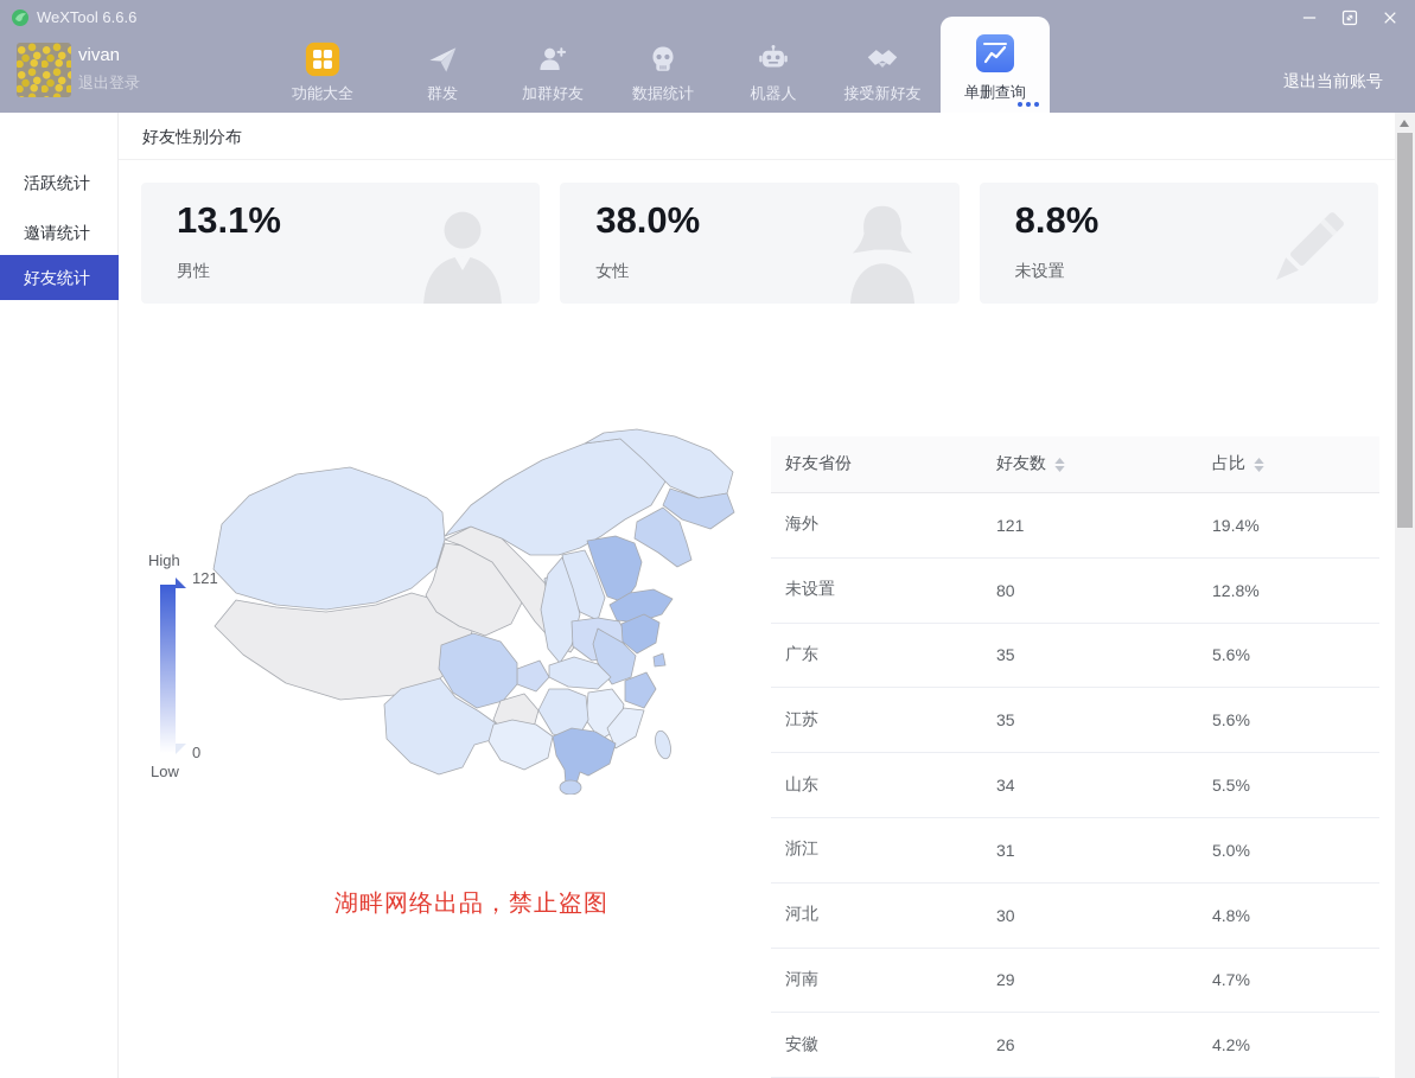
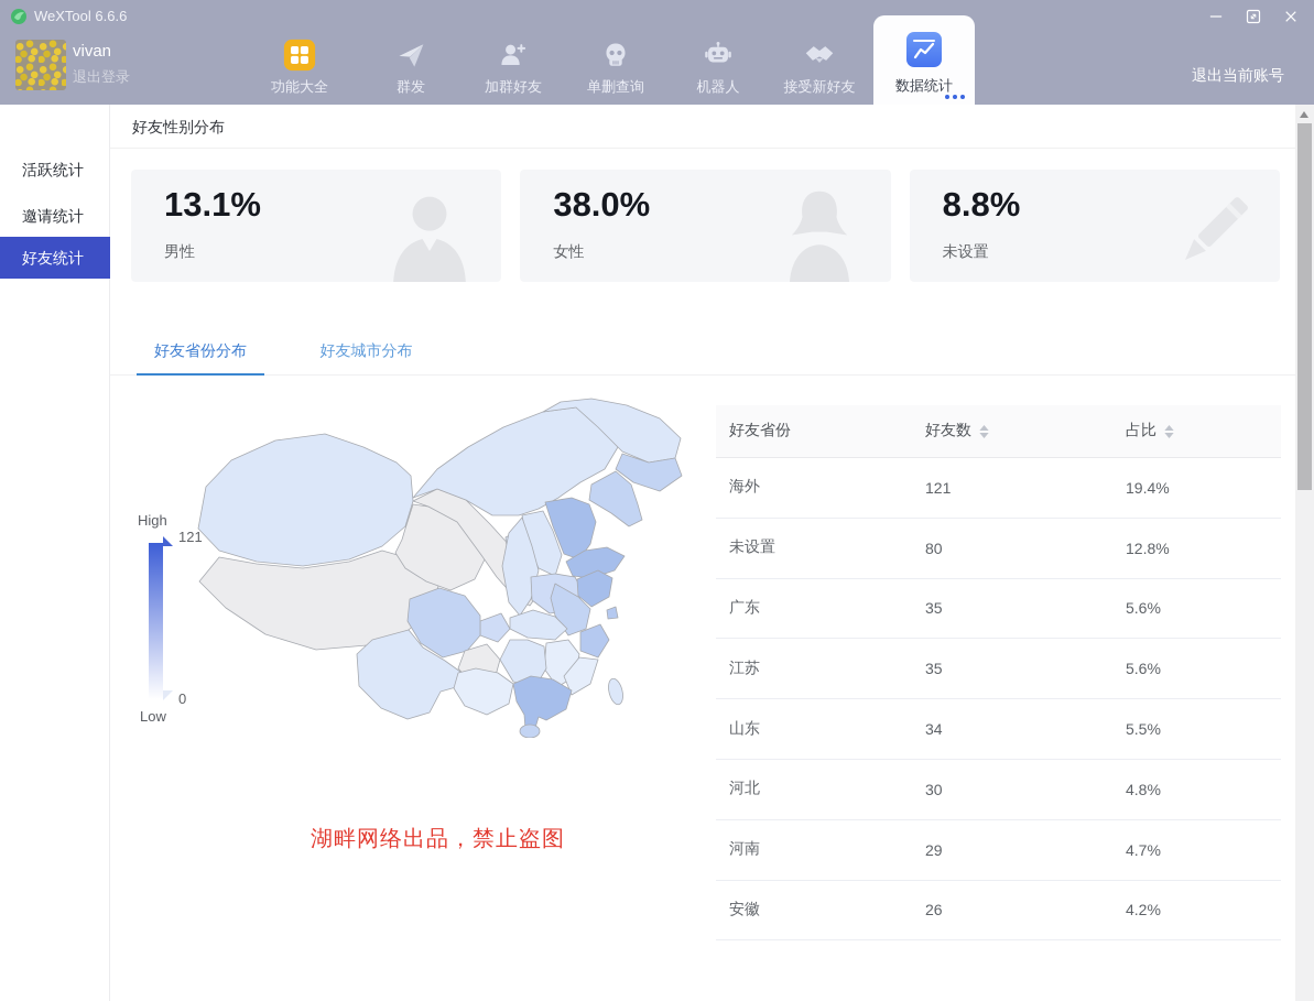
  WeXTool 6.6.6
  vivan
  退出登录
  功能大全
  群发
  加群好友
- 数据统计
+ 单删查询
  机器人
  接受新好友
- 单删查询
+ 数据统计
  退出当前账号
  活跃统计
  邀请统计
  好友统计
  好友性别分布
  13.1%
  男性
  38.0%
  女性
  8.8%
  未设置
+ 好友省份分布 好友城市分布
  High
  121
  0
  Low
  湖畔网络出品，禁止盗图
  好友省份
  好友数
  占比
  海外
  121
  19.4%
  未设置
  80
  12.8%
  广东
  35
  5.6%
  江苏
  35
  5.6%
  山东
  34
  5.5%
- 浙江
- 31
- 5.0%
  河北
  30
  4.8%
  河南
  29
  4.7%
  安徽
  26
  4.2%
